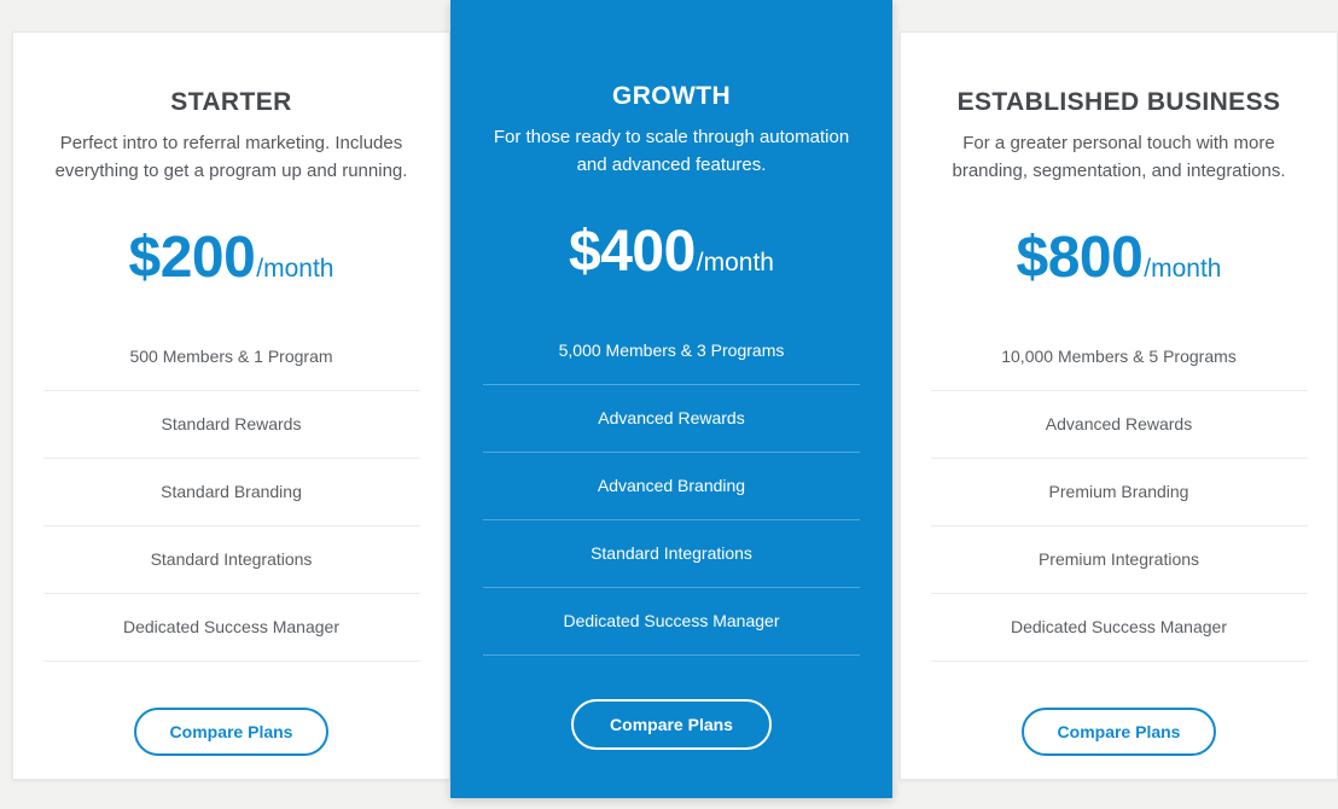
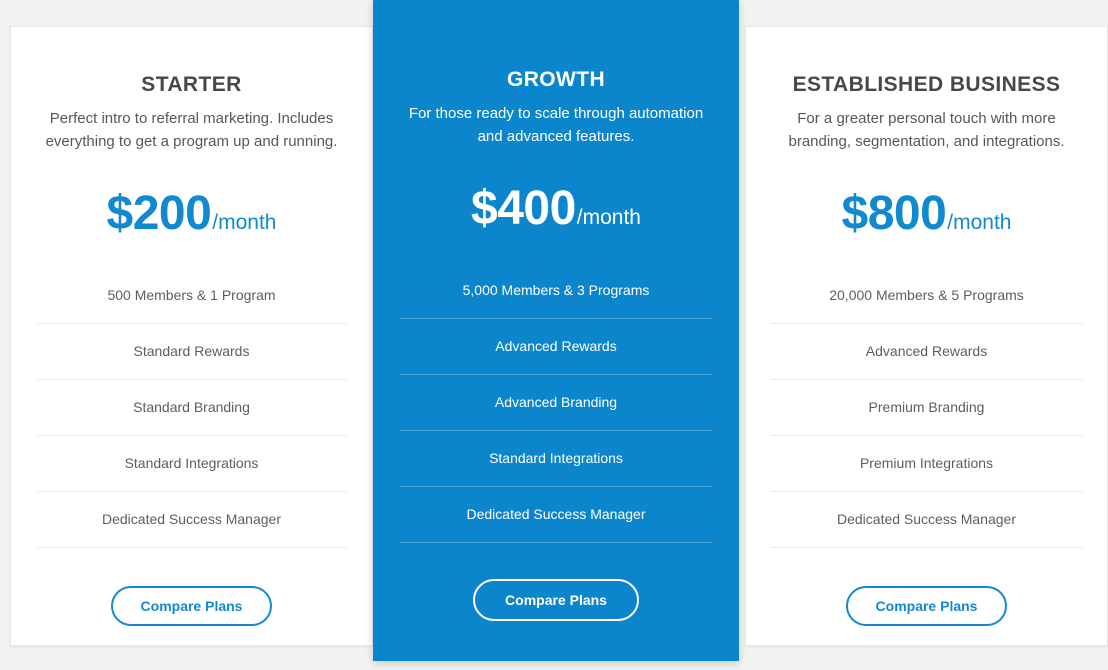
  STARTER
  Perfect intro to referral marketing. Includes everything to get a program up and running.
  $200
  /month
  500 Members & 1 Program
  Standard Rewards
  Standard Branding
  Standard Integrations
  Dedicated Success Manager
  Compare Plans
  GROWTH
  For those ready to scale through automation and advanced features.
  $400
  /month
  5,000 Members & 3 Programs
  Advanced Rewards
  Advanced Branding
  Standard Integrations
  Dedicated Success Manager
  Compare Plans
  ESTABLISHED BUSINESS
  For a greater personal touch with more branding, segmentation, and integrations.
  $800
  /month
- 10,000 Members & 5 Programs
+ 20,000 Members & 5 Programs
  Advanced Rewards
  Premium Branding
  Premium Integrations
  Dedicated Success Manager
  Compare Plans
